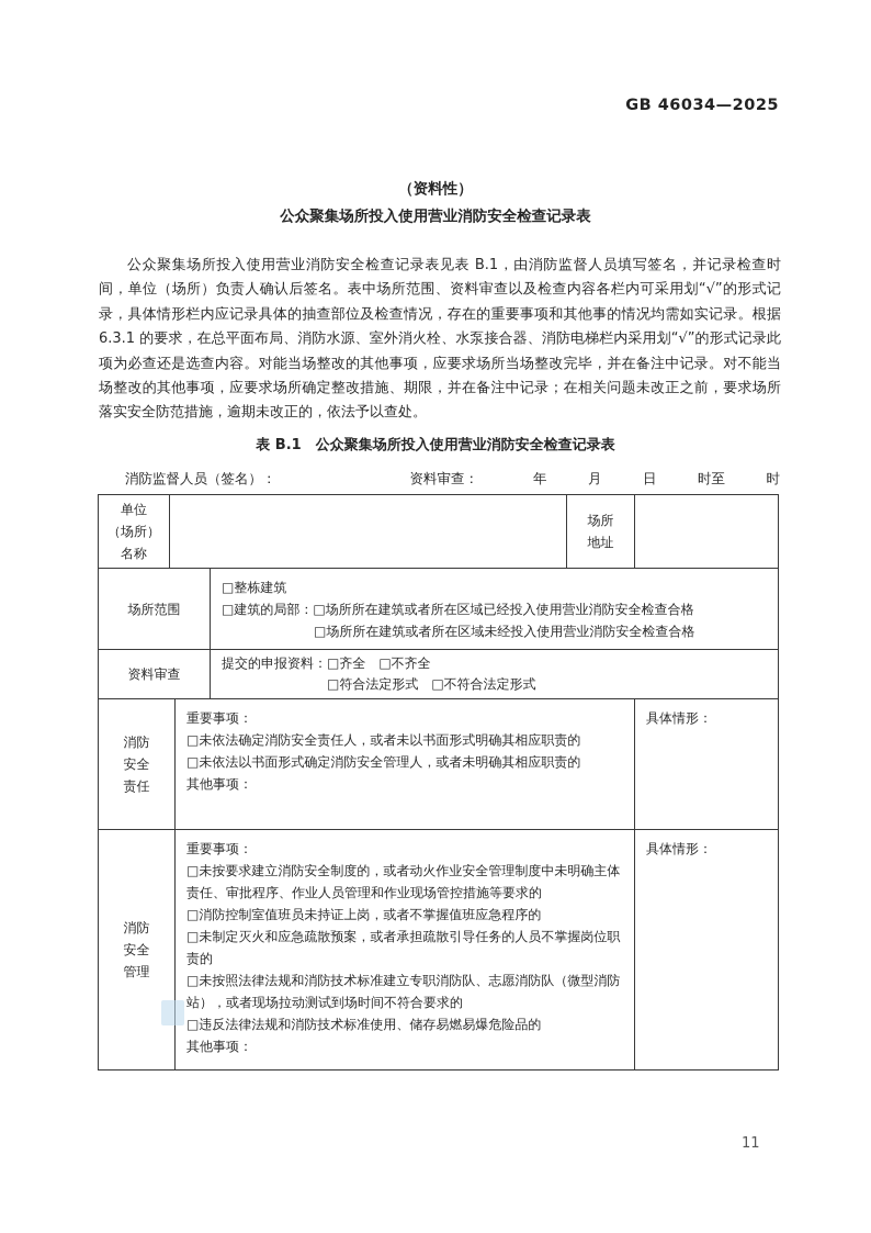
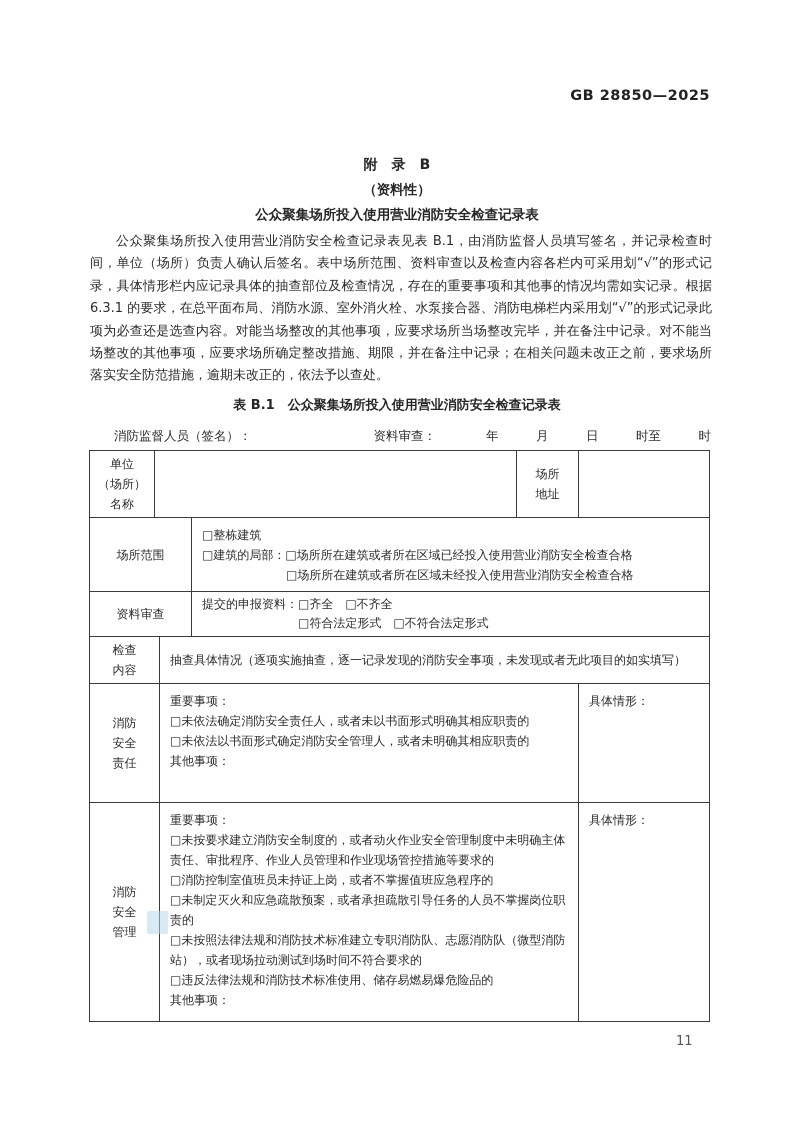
- GB 46034—2025
+ GB 28850—2025
+ 附 录 B
  （资料性）
  公众聚集场所投入使用营业消防安全检查记录表
  公众聚集场所投入使用营业消防安全检查记录表见表 B.1，由消防监督人员填写签名，并记录检查时间，单位（场所）负责人确认后签名。表中场所范围、资料审查以及检查内容各栏内可采用划“√”的形式记录，具体情形栏内应记录具体的抽查部位及检查情况，存在的重要事项和其他事的情况均需如实记录。根据 6.3.1 的要求，在总平面布局、消防水源、室外消火栓、水泵接合器、消防电梯栏内采用划“√”的形式记录此项为必查还是选查内容。对能当场整改的其他事项，应要求场所当场整改完毕，并在备注中记录。对不能当场整改的其他事项，应要求场所确定整改措施、期限，并在备注中记录；在相关问题未改正之前，要求场所落实安全防范措施，逾期未改正的，依法予以查处。
  表 B.1 公众聚集场所投入使用营业消防安全检查记录表
  消防监督人员（签名）：
  资料审查： 年 月 日 时至 时
  单位
  （场所）
  名称
  场所
  地址
  场所范围
  □整栋建筑
  □建筑的局部：□场所所在建筑或者所在区域已经投入使用营业消防安全检查合格
  □场所所在建筑或者所在区域未经投入使用营业消防安全检查合格
  资料审查
  提交的申报资料：□齐全 □不齐全
  □符合法定形式 □不符合法定形式
+ 检查
+ 内容
+ 抽查具体情况（逐项实施抽查，逐一记录发现的消防安全事项，未发现或者无此项目的如实填写）
  消防
  安全
  责任
  重要事项：
  □未依法确定消防安全责任人，或者未以书面形式明确其相应职责的
  □未依法以书面形式确定消防安全管理人，或者未明确其相应职责的
  其他事项：
  具体情形：
  消防
  安全
  管理
  重要事项：
  □未按要求建立消防安全制度的，或者动火作业安全管理制度中未明确主体责任、审批程序、作业人员管理和作业现场管控措施等要求的
  □消防控制室值班员未持证上岗，或者不掌握值班应急程序的
  □未制定灭火和应急疏散预案，或者承担疏散引导任务的人员不掌握岗位职责的
  □未按照法律法规和消防技术标准建立专职消防队、志愿消防队（微型消防站），或者现场拉动测试到场时间不符合要求的
  □违反法律法规和消防技术标准使用、储存易燃易爆危险品的
  其他事项：
  具体情形：
  11
